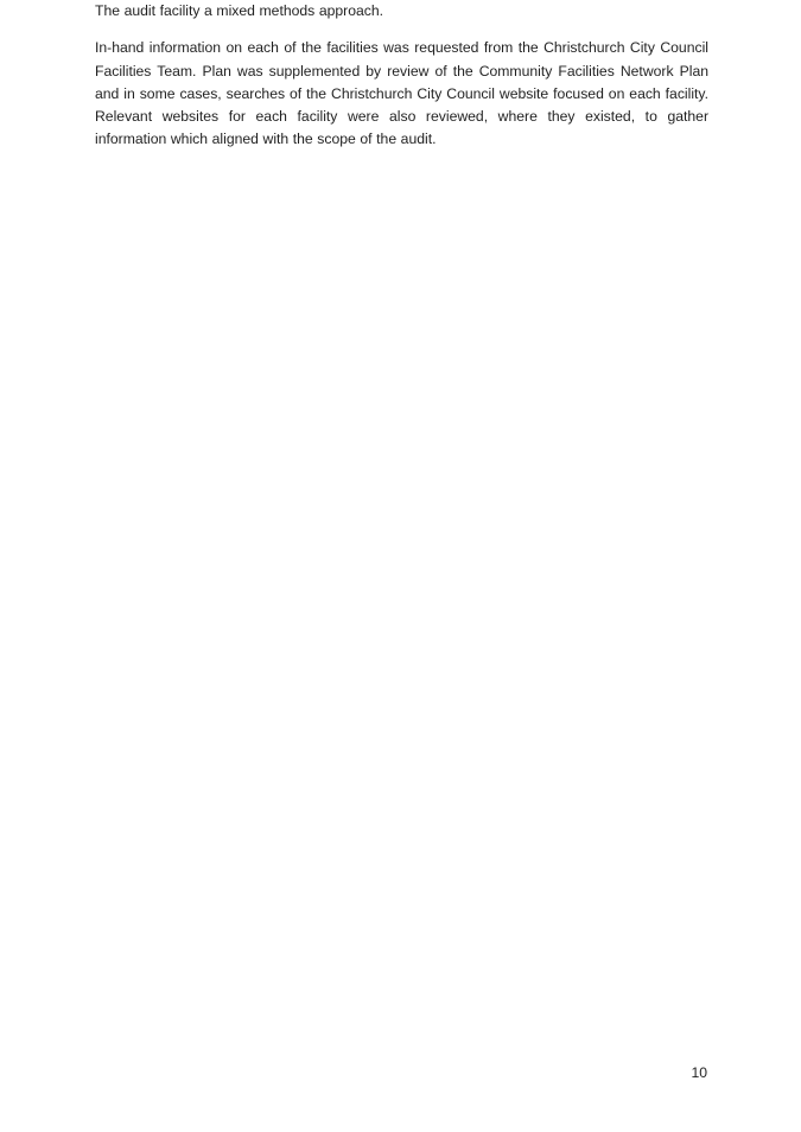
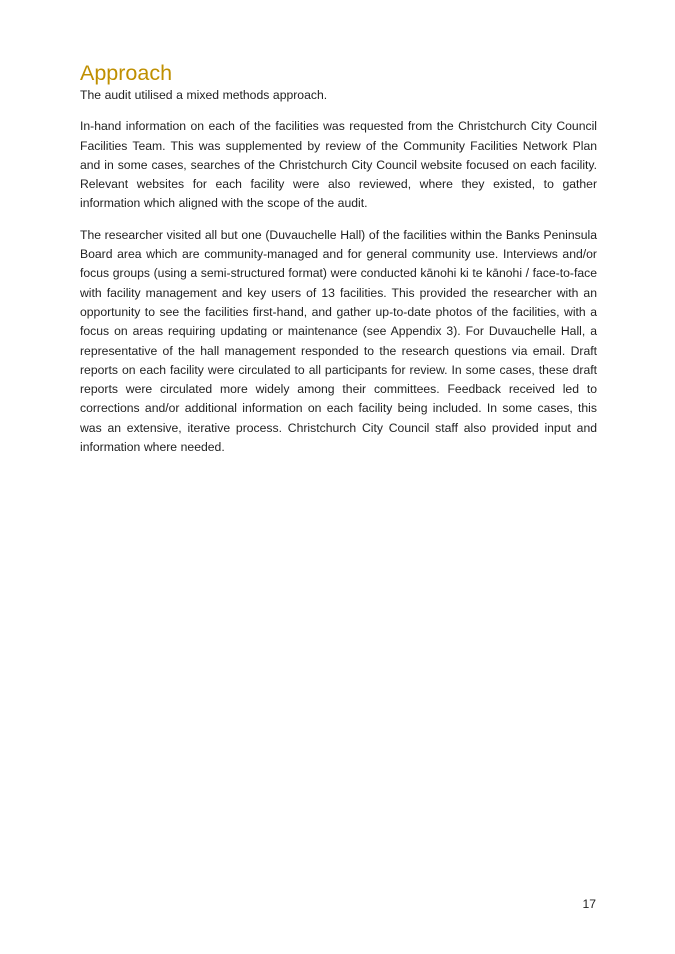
+ Approach
- The audit facility a mixed methods approach.
+ The audit utilised a mixed methods approach.
- In-hand information on each of the facilities was requested from the Christchurch City Council Facilities Team. Plan was supplemented by review of the Community Facilities Network Plan and in some cases, searches of the Christchurch City Council website focused on each facility. Relevant websites for each facility were also reviewed, where they existed, to gather information which aligned with the scope of the audit.
+ In-hand information on each of the facilities was requested from the Christchurch City Council Facilities Team. This was supplemented by review of the Community Facilities Network Plan and in some cases, searches of the Christchurch City Council website focused on each facility. Relevant websites for each facility were also reviewed, where they existed, to gather information which aligned with the scope of the audit.
+ The researcher visited all but one (Duvauchelle Hall) of the facilities within the Banks Peninsula Board area which are community-managed and for general community use. Interviews and/or focus groups (using a semi-structured format) were conducted kānohi ki te kānohi / face-to-face with facility management and key users of 13 facilities. This provided the researcher with an opportunity to see the facilities first-hand, and gather up-to-date photos of the facilities, with a focus on areas requiring updating or maintenance (see Appendix 3). For Duvauchelle Hall, a representative of the hall management responded to the research questions via email. Draft reports on each facility were circulated to all participants for review. In some cases, these draft reports were circulated more widely among their committees. Feedback received led to corrections and/or additional information on each facility being included. In some cases, this was an extensive, iterative process. Christchurch City Council staff also provided input and information where needed.
- 10
+ 17
